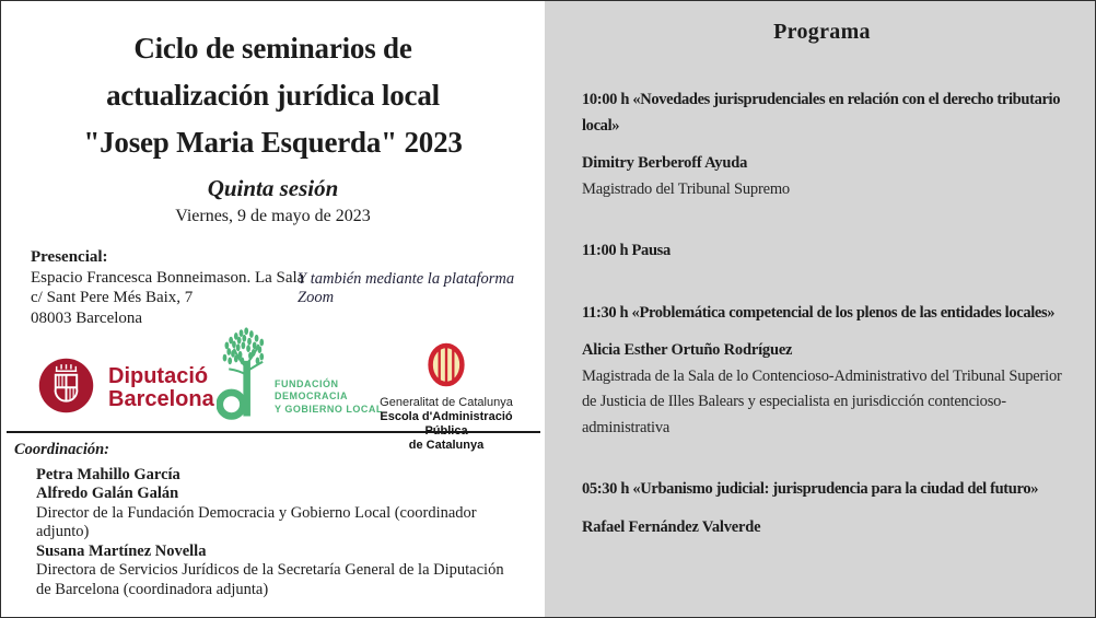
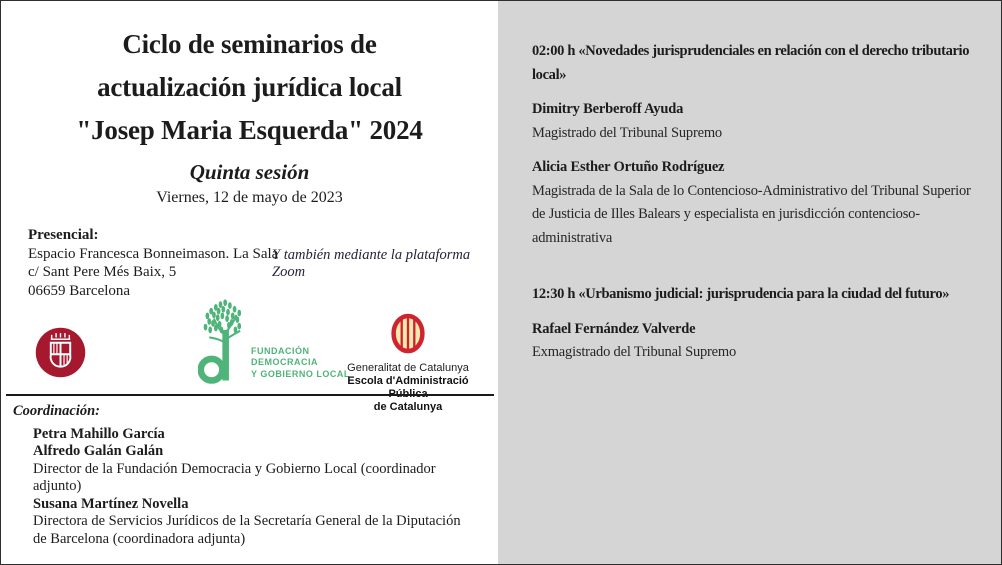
  Ciclo de seminarios de
  actualización jurídica local
- "Josep Maria Esquerda" 2023
+ "Josep Maria Esquerda" 2024
  Quinta sesión
- Viernes, 9 de mayo de 2023
+ Viernes, 12 de mayo de 2023
  Presencial:
  Espacio Francesca Bonneimason. La Sala
- c/ Sant Pere Més Baix, 7
+ c/ Sant Pere Més Baix, 5
- 08003 Barcelona
+ 06659 Barcelona
  Y también mediante la plataforma Zoom
- Diputació
- Barcelona
  FUNDACIÓN
  DEMOCRACIA
  Y GOBIERNO LOCAL
  Generalitat de Catalunya
  Escola d'Administració
  de Catalunya
  Coordinación:
  Petra Mahillo García
  Alfredo Galán Galán
  Director de la Fundación Democracia y Gobierno Local (coordinador adjunto)
  Susana Martínez Novella
  Directora de Servicios Jurídicos de la Secretaría General de la Diputación de Barcelona (coordinadora adjunta)
- Programa
- 10:00 h «Novedades jurisprudenciales en relación con el derecho tributario local»
+ 02:00 h «Novedades jurisprudenciales en relación con el derecho tributario local»
  Dimitry Berberoff Ayuda
  Magistrado del Tribunal Supremo
- 11:00 h Pausa
- 11:30 h «Problemática competencial de los plenos de las entidades locales»
  Alicia Esther Ortuño Rodríguez
  Magistrada de la Sala de lo Contencioso-Administrativo del Tribunal Superior de Justicia de Illes Balears y especialista en jurisdicción contencioso-administrativa
- 05:30 h «Urbanismo judicial: jurisprudencia para la ciudad del futuro»
+ 12:30 h «Urbanismo judicial: jurisprudencia para la ciudad del futuro»
  Rafael Fernández Valverde
+ Exmagistrado del Tribunal Supremo
